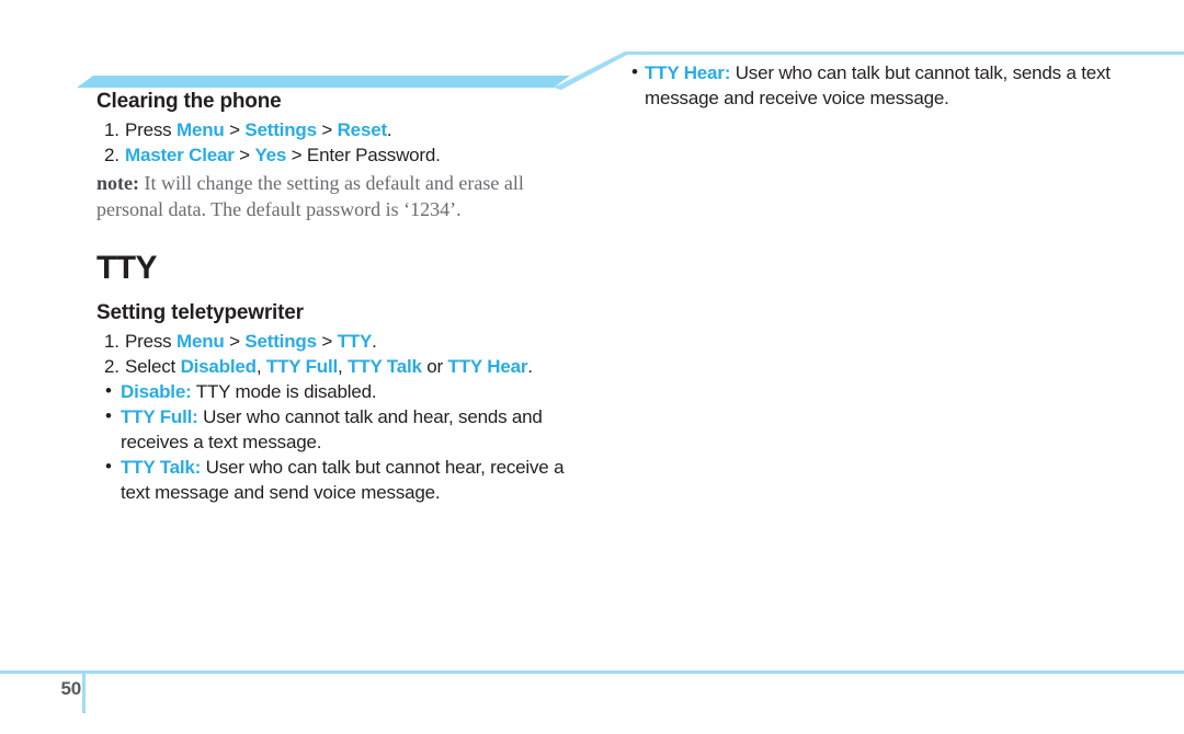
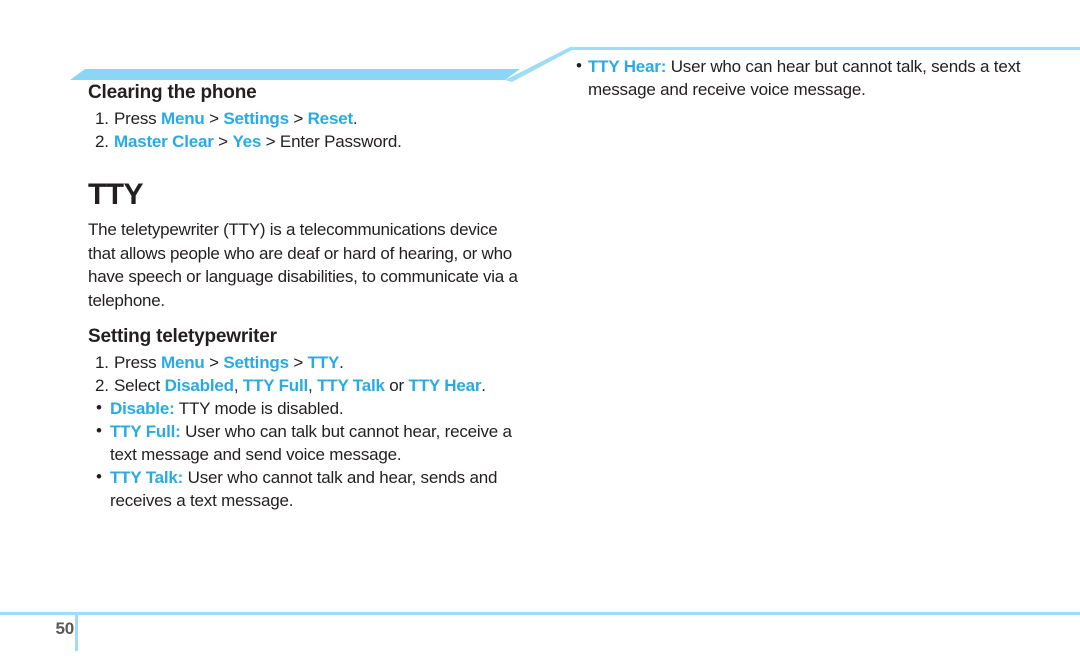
  Clearing the phone
  1.
  Press Menu > Settings > Reset.
  2.
  Master Clear > Yes > Enter Password.
- note: It will change the setting as default and erase all personal data. The default password is ‘1234’.
  TTY
+ The teletypewriter (TTY) is a telecommunications device that allows people who are deaf or hard of hearing, or who have speech or language disabilities, to communicate via a telephone.
  Setting teletypewriter
  1.
  Press Menu > Settings > TTY.
  2.
  Select Disabled, TTY Full, TTY Talk or TTY Hear.
  •
  Disable: TTY mode is disabled.
  •
- TTY Full: User who cannot talk and hear, sends and receives a text message.
+ TTY Full: User who can talk but cannot hear, receive a text message and send voice message.
  •
- TTY Talk: User who can talk but cannot hear, receive a text message and send voice message.
+ TTY Talk: User who cannot talk and hear, sends and receives a text message.
  •
- TTY Hear: User who can talk but cannot talk, sends a text message and receive voice message.
+ TTY Hear: User who can hear but cannot talk, sends a text message and receive voice message.
  50
